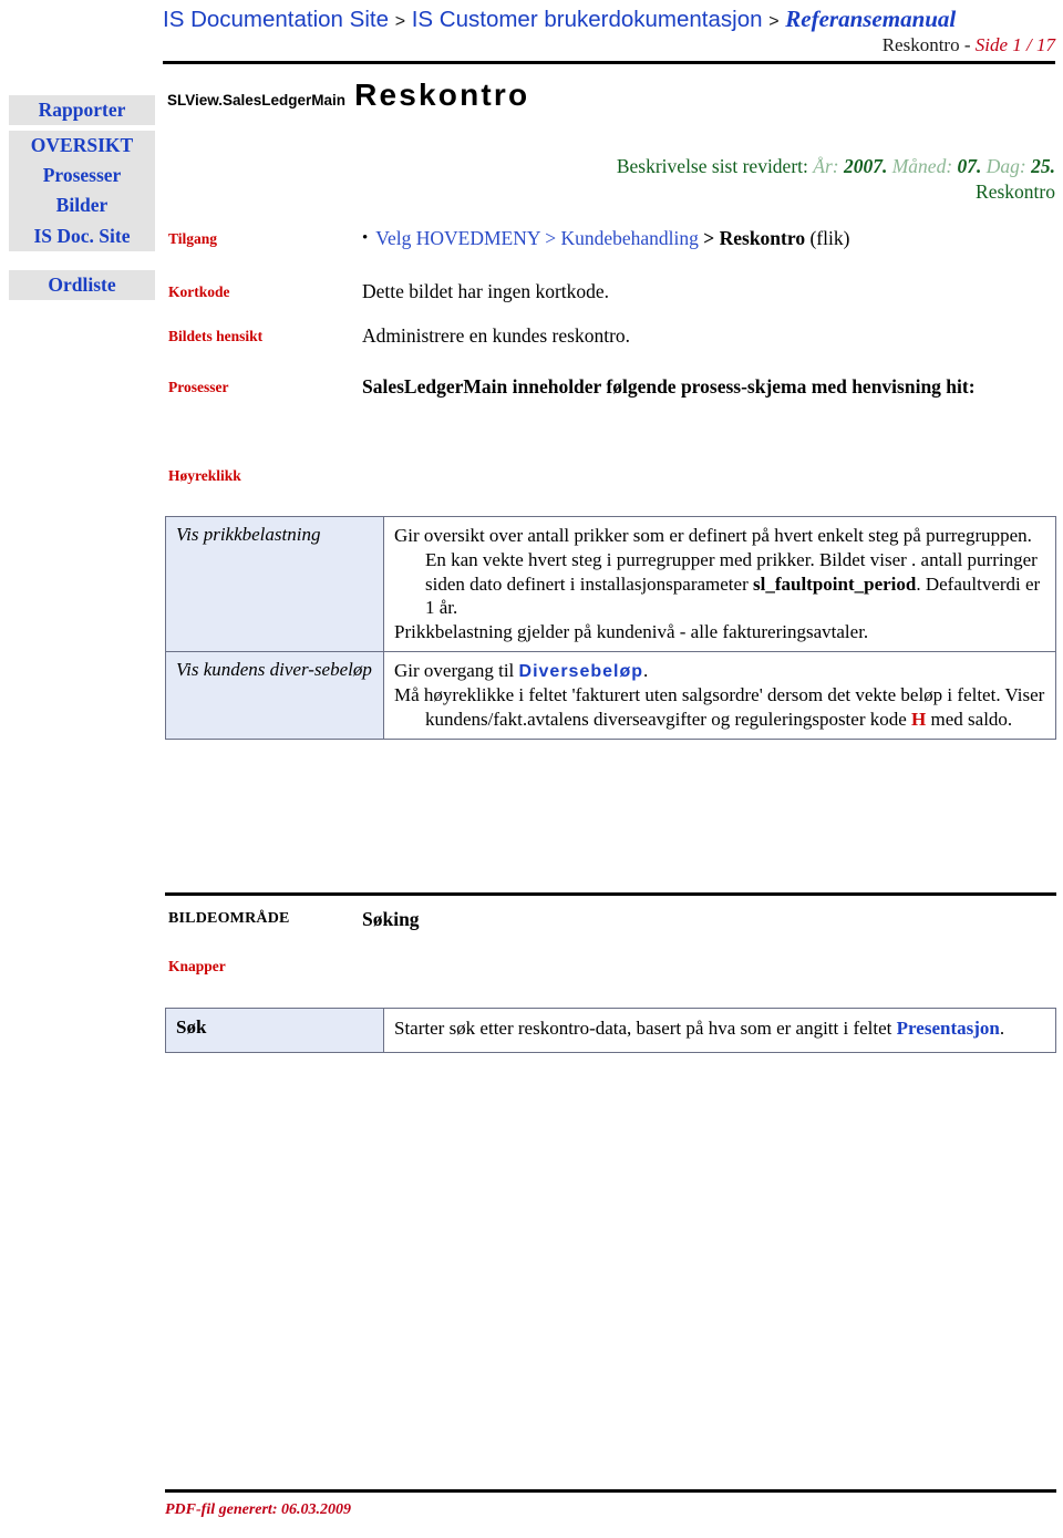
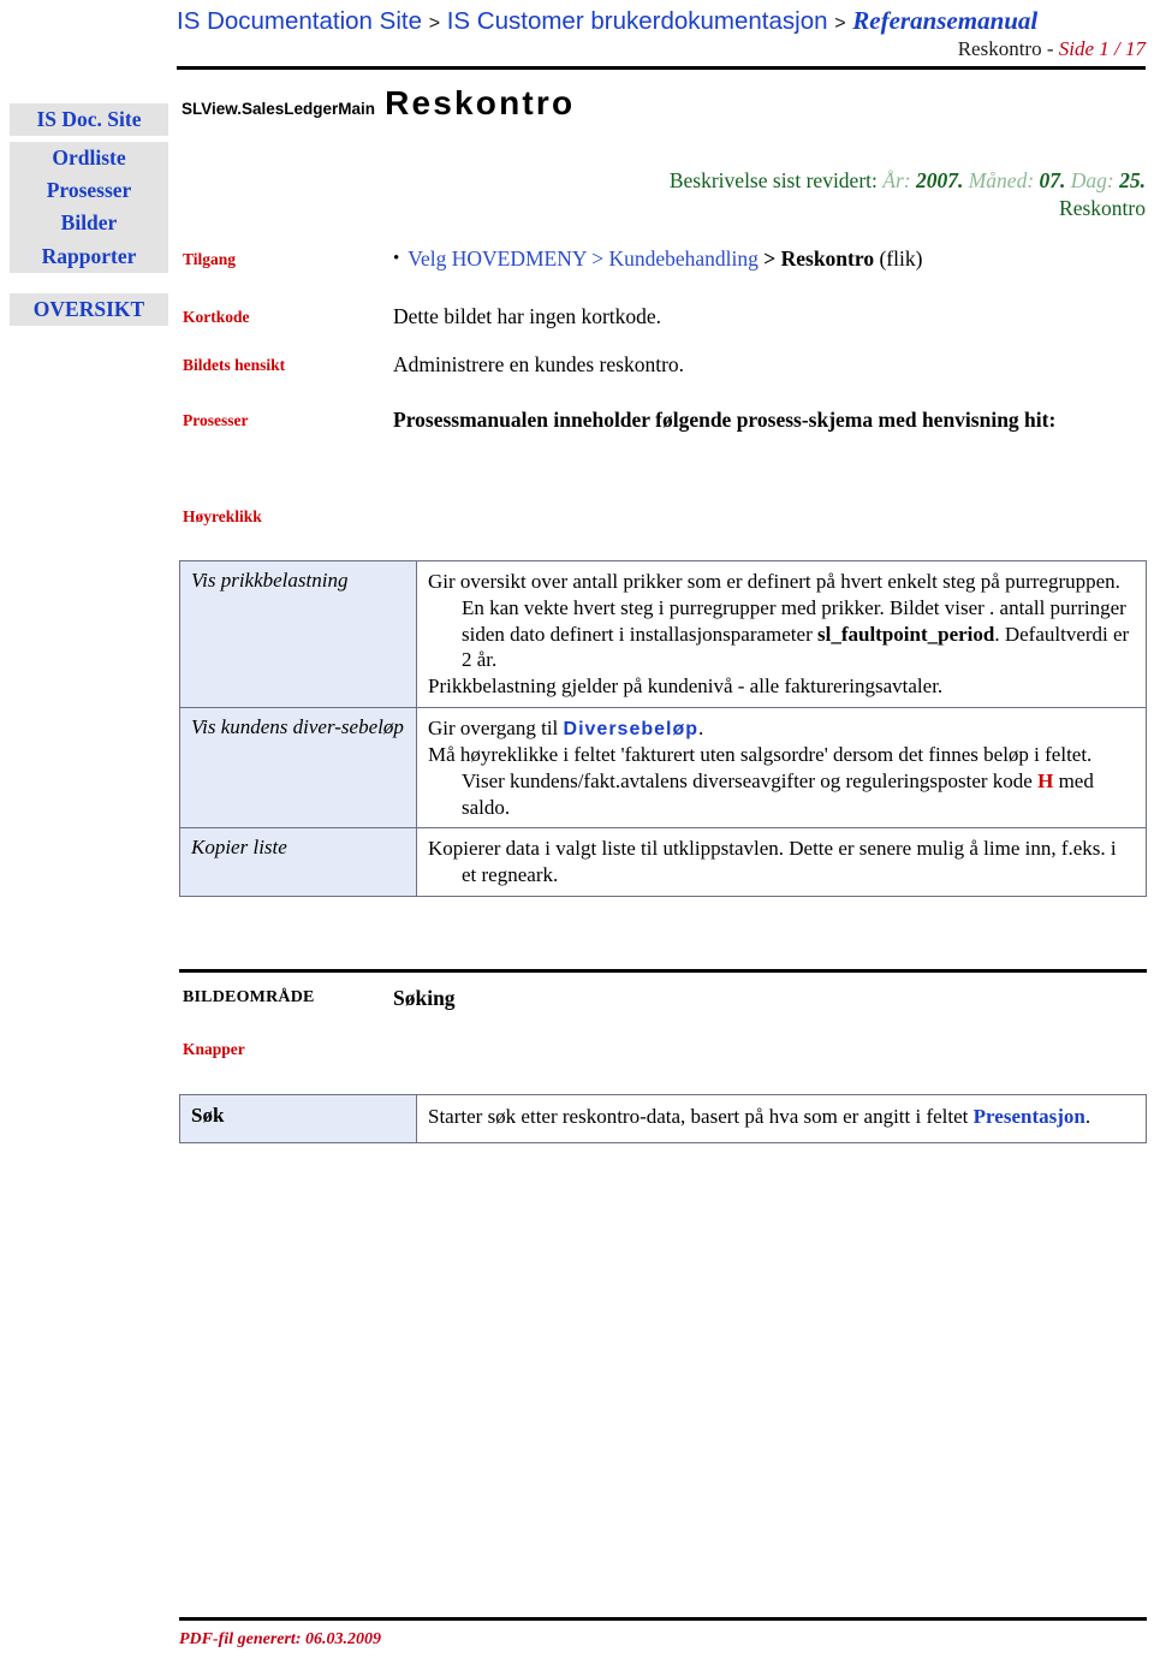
  IS Documentation Site > IS Customer brukerdokumentasjon > Referansemanual
  Reskontro - Side 1 / 17
- Rapporter
+ IS Doc. Site
- OVERSIKT
+ Ordliste
  Prosesser
  Bilder
- IS Doc. Site
+ Rapporter
- Ordliste
+ OVERSIKT
  SLView.SalesLedgerMain Reskontro
  Beskrivelse sist revidert: År: 2007. Måned: 07. Dag: 25.
  Reskontro
  Tilgang
  • Velg HOVEDMENY > Kundebehandling > Reskontro (flik)
  Kortkode
  Dette bildet har ingen kortkode.
  Bildets hensikt
  Administrere en kundes reskontro.
  Prosesser
- SalesLedgerMain inneholder følgende prosess-skjema med henvisning hit:
+ Prosessmanualen inneholder følgende prosess-skjema med henvisning hit:
  Høyreklikk
- Vis prikkbelastning	Gir oversikt over antall prikker som er definert på hvert enkelt steg på purregruppen. En kan vekte hvert steg i purregrupper med prikker. Bildet viser . antall purringer siden dato definert i installasjonsparameter sl_faultpoint_period. Defaultverdi er 1 år. Prikkbelastning gjelder på kundenivå - alle faktureringsavtaler.
+ Vis prikkbelastning	Gir oversikt over antall prikker som er definert på hvert enkelt steg på purregruppen. En kan vekte hvert steg i purregrupper med prikker. Bildet viser . antall purringer siden dato definert i installasjonsparameter sl_faultpoint_period. Defaultverdi er 2 år. Prikkbelastning gjelder på kundenivå - alle faktureringsavtaler.
- Vis kundens diver-sebeløp	Gir overgang til Diversebeløp. Må høyreklikke i feltet 'fakturert uten salgsordre' dersom det vekte beløp i feltet. Viser kundens/fakt.avtalens diverseavgifter og reguleringsposter kode H med saldo.
+ Vis kundens diver-sebeløp	Gir overgang til Diversebeløp. Må høyreklikke i feltet 'fakturert uten salgsordre' dersom det finnes beløp i feltet. Viser kundens/fakt.avtalens diverseavgifter og reguleringsposter kode H med saldo.
+ Kopier liste	Kopierer data i valgt liste til utklippstavlen. Dette er senere mulig å lime inn, f.eks. i et regneark.
  BILDEOMRÅDE
  Søking
  Knapper
  Søk	Starter søk etter reskontro-data, basert på hva som er angitt i feltet Presentasjon.
  PDF-fil generert: 06.03.2009
